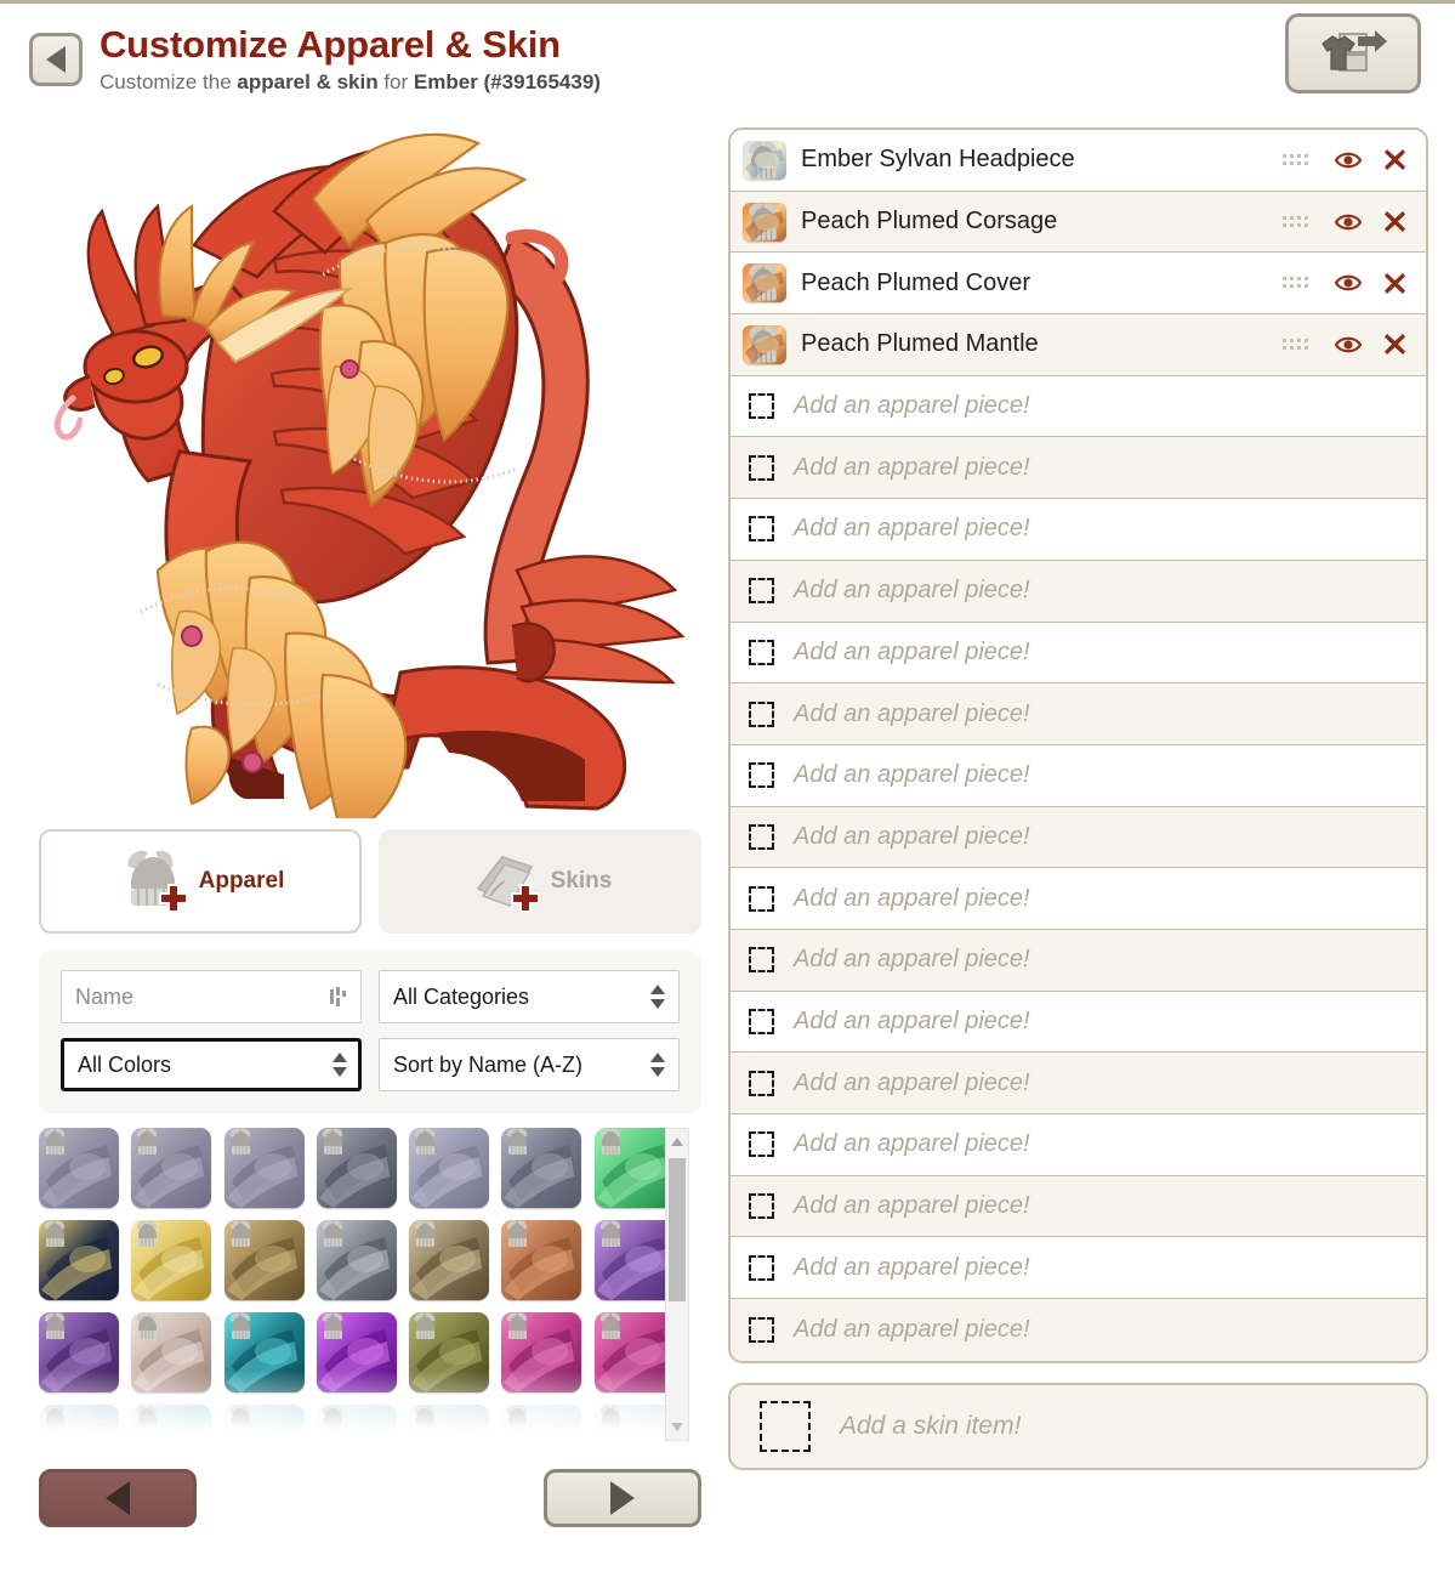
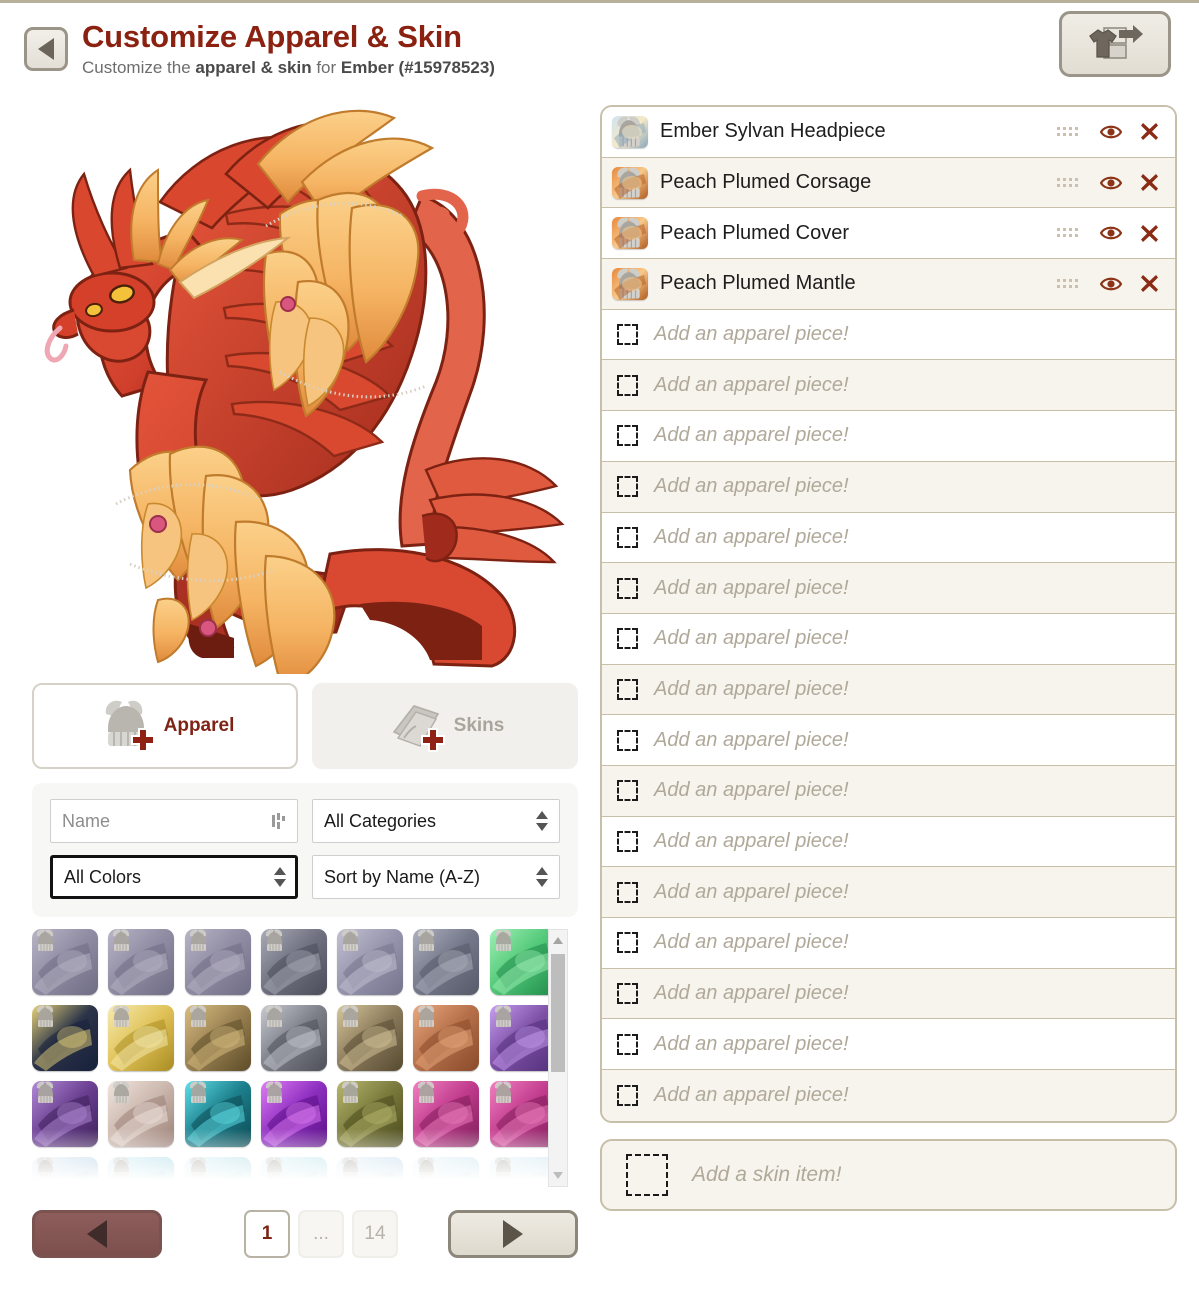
  Customize Apparel & Skin
- Customize the apparel & skin for Ember (#39165439)
+ Customize the apparel & skin for Ember (#15978523)
  Apparel
  Skins
  Name
  All Categories
  All Colors
  Sort by Name (A-Z)
+ 1
+ ...
+ 14
  Ember Sylvan Headpiece
  Peach Plumed Corsage
  Peach Plumed Cover
  Peach Plumed Mantle
  Add an apparel piece!
  Add an apparel piece!
  Add an apparel piece!
  Add an apparel piece!
  Add an apparel piece!
  Add an apparel piece!
  Add an apparel piece!
  Add an apparel piece!
  Add an apparel piece!
  Add an apparel piece!
  Add an apparel piece!
  Add an apparel piece!
  Add an apparel piece!
  Add an apparel piece!
  Add an apparel piece!
  Add an apparel piece!
  Add a skin item!
